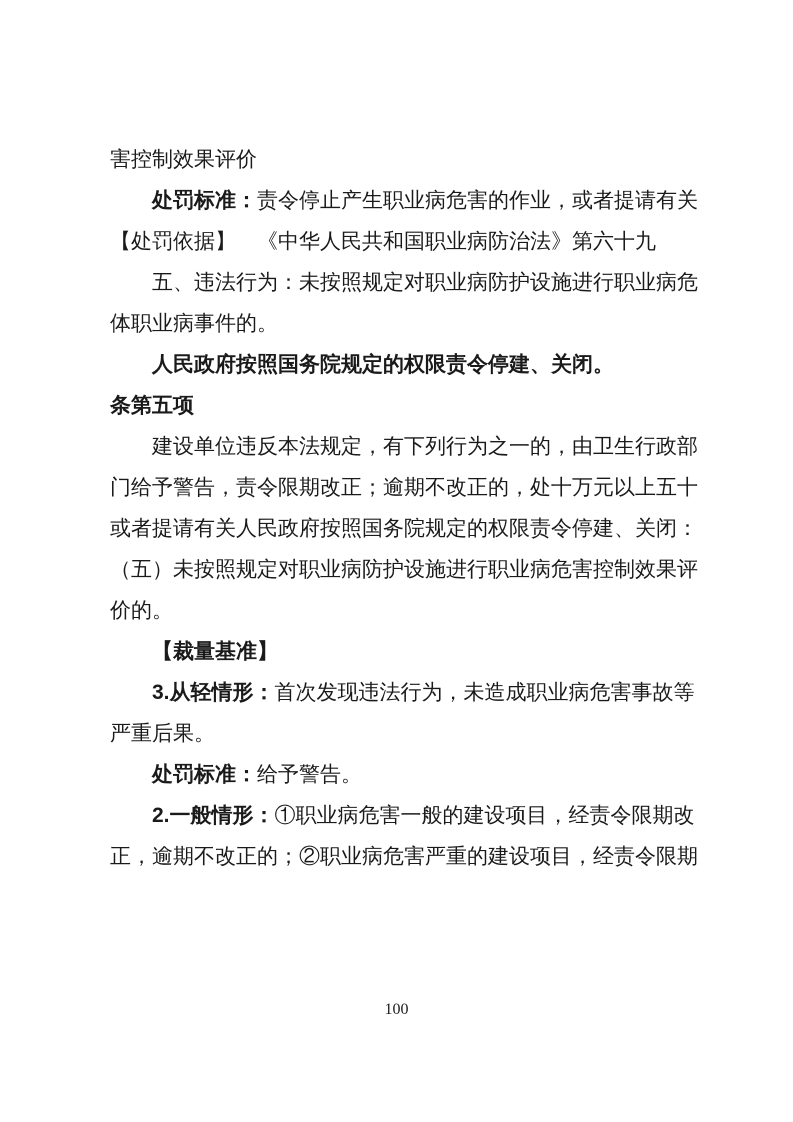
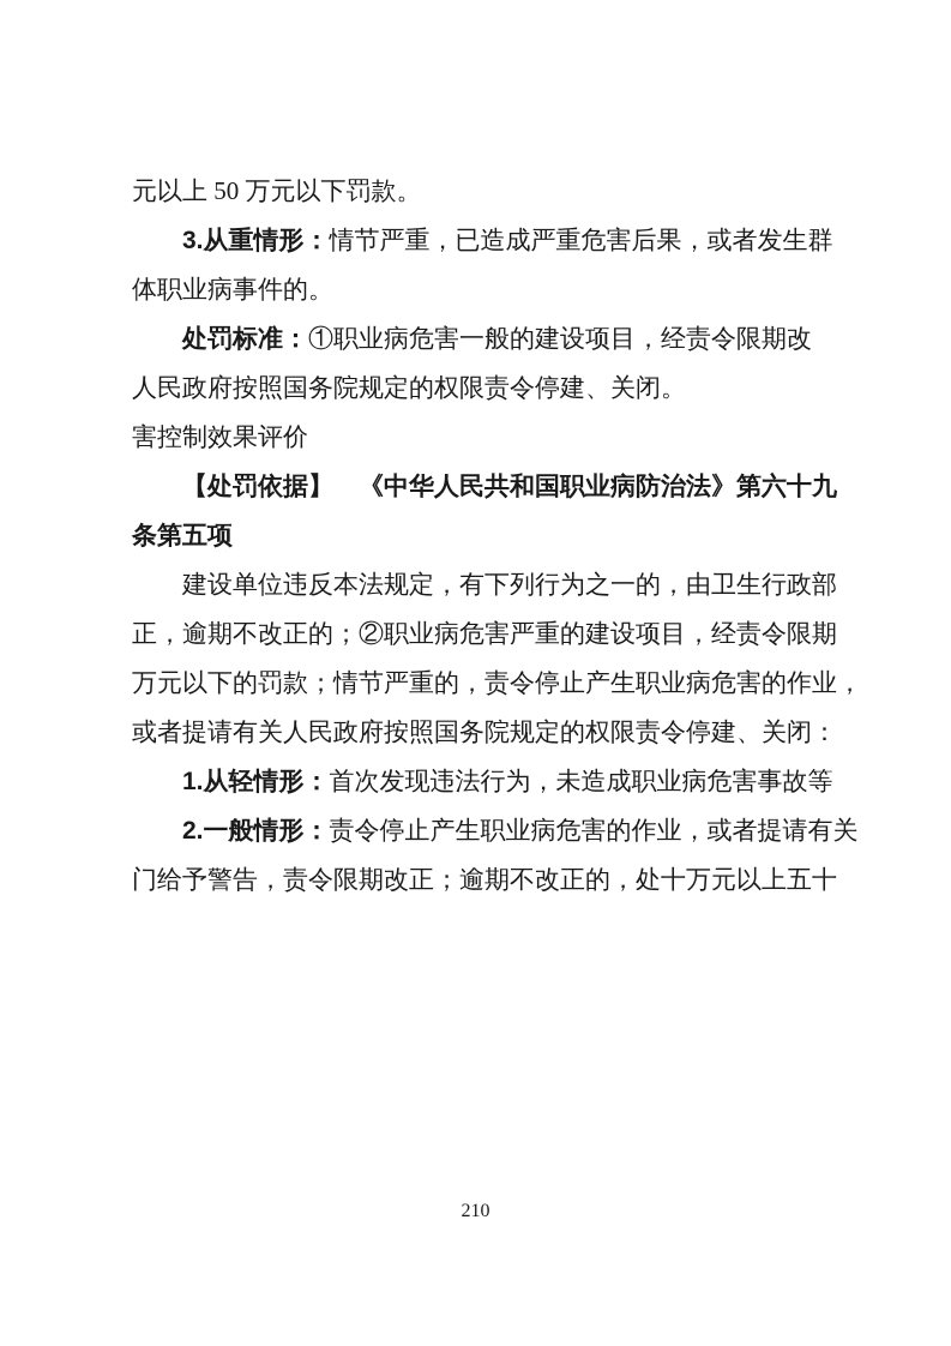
+ 元以上 50 万元以下罚款。
+ 3.从重情形：情节严重，已造成严重危害后果，或者发生群
- 害控制效果评价
+ 体职业病事件的。
- 处罚标准：责令停止产生职业病危害的作业，或者提请有关
+ 处罚标准：①职业病危害一般的建设项目，经责令限期改
- 【处罚依据】 《中华人民共和国职业病防治法》第六十九
+ 人民政府按照国务院规定的权限责令停建、关闭。
- 五、违法行为：未按照规定对职业病防护设施进行职业病危
- 体职业病事件的。
+ 害控制效果评价
- 人民政府按照国务院规定的权限责令停建、关闭。
+ 【处罚依据】 《中华人民共和国职业病防治法》第六十九
  条第五项
  建设单位违反本法规定，有下列行为之一的，由卫生行政部
- 门给予警告，责令限期改正；逾期不改正的，处十万元以上五十
+ 正，逾期不改正的；②职业病危害严重的建设项目，经责令限期
+ 万元以下的罚款；情节严重的，责令停止产生职业病危害的作业，
  或者提请有关人民政府按照国务院规定的权限责令停建、关闭：
- （五）未按照规定对职业病防护设施进行职业病危害控制效果评
- 价的。
- 【裁量基准】
- 3.从轻情形：首次发现违法行为，未造成职业病危害事故等
+ 1.从轻情形：首次发现违法行为，未造成职业病危害事故等
- 严重后果。
- 处罚标准：给予警告。
- 2.一般情形：①职业病危害一般的建设项目，经责令限期改
+ 2.一般情形：责令停止产生职业病危害的作业，或者提请有关
- 正，逾期不改正的；②职业病危害严重的建设项目，经责令限期
+ 门给予警告，责令限期改正；逾期不改正的，处十万元以上五十
- 100
+ 210
